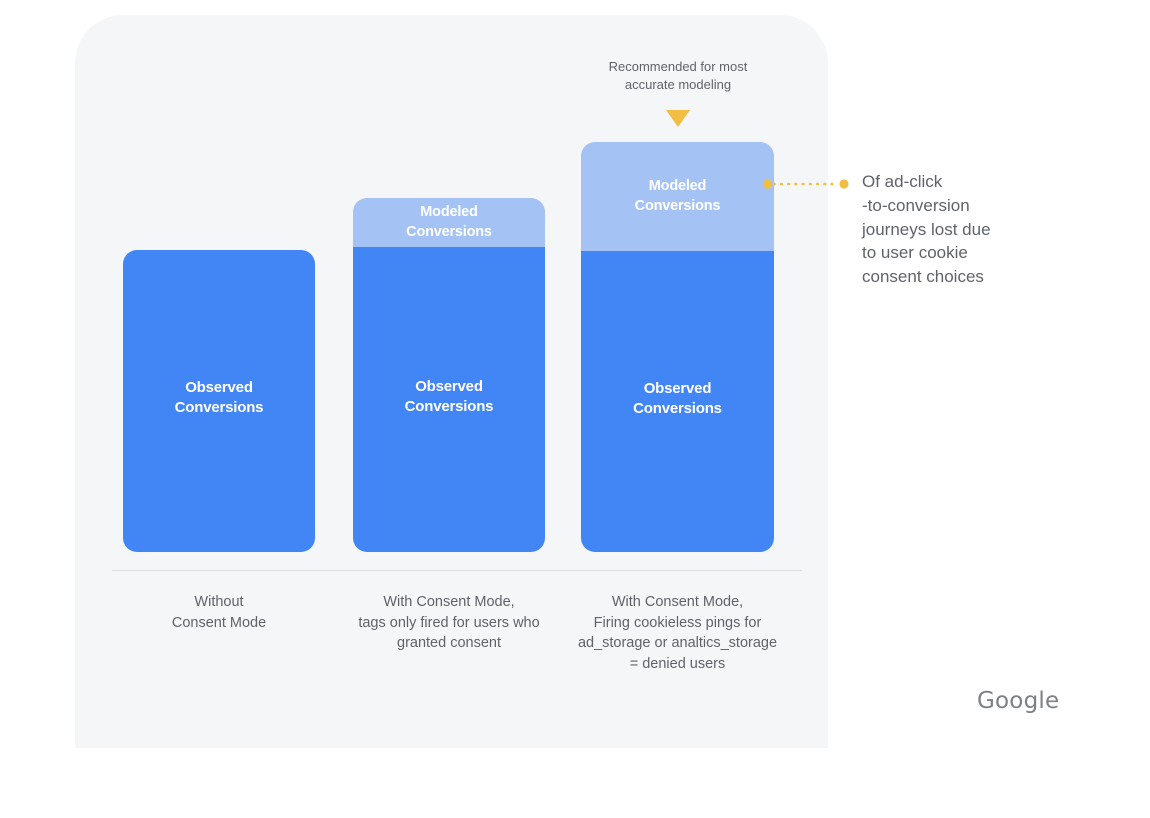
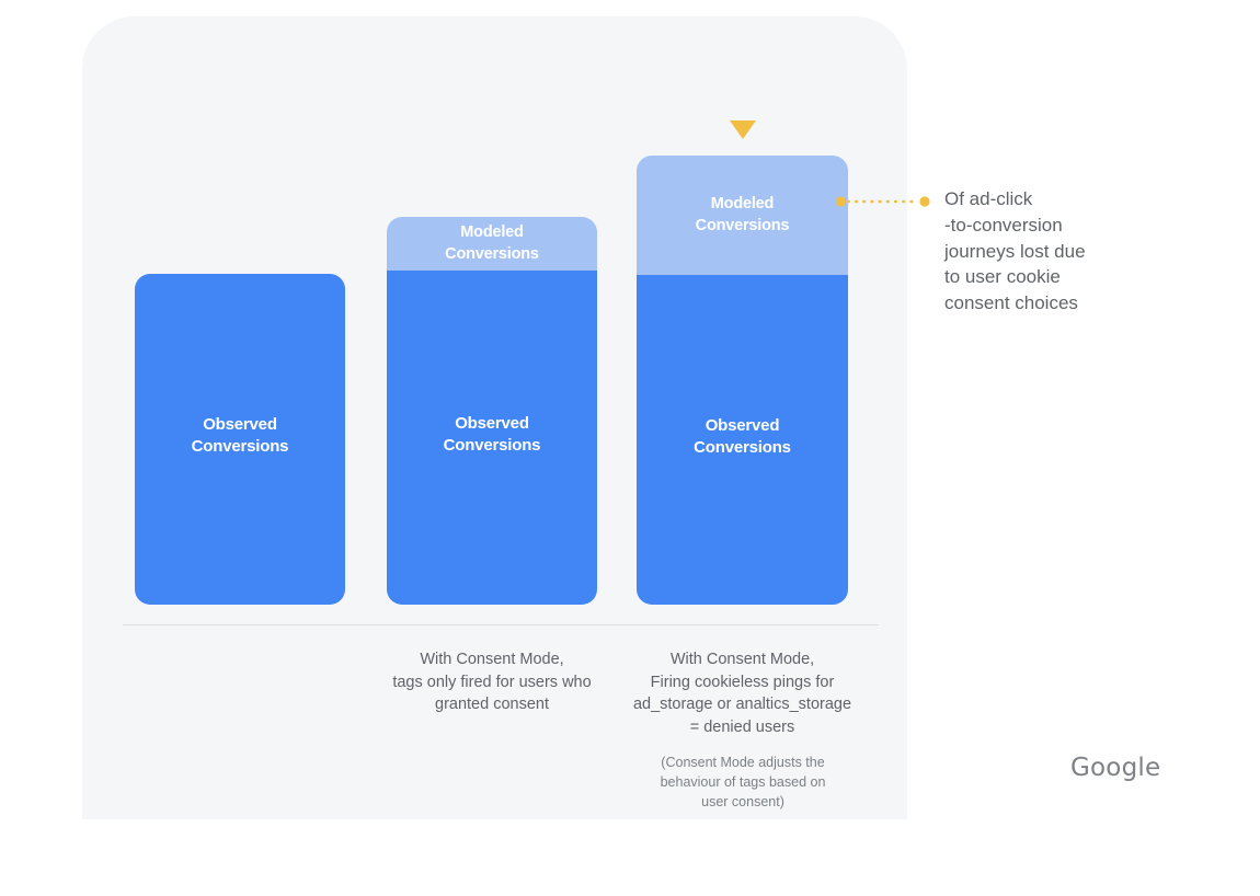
- Recommended for most
- accurate modeling
  Observed
  Conversions
  Modeled
  Conversions
  Observed
  Conversions
  Modeled
  Conversions
  Observed
  Conversions
- Without
- Consent Mode
  With Consent Mode,
  tags only fired for users who
  granted consent
  With Consent Mode,
  Firing cookieless pings for
  ad_storage or analtics_storage
  = denied users
+ (Consent Mode adjusts the
+ behaviour of tags based on
+ user consent)
  Of ad-click
  -to-conversion
  journeys lost due
  to user cookie
  consent choices
  Google
